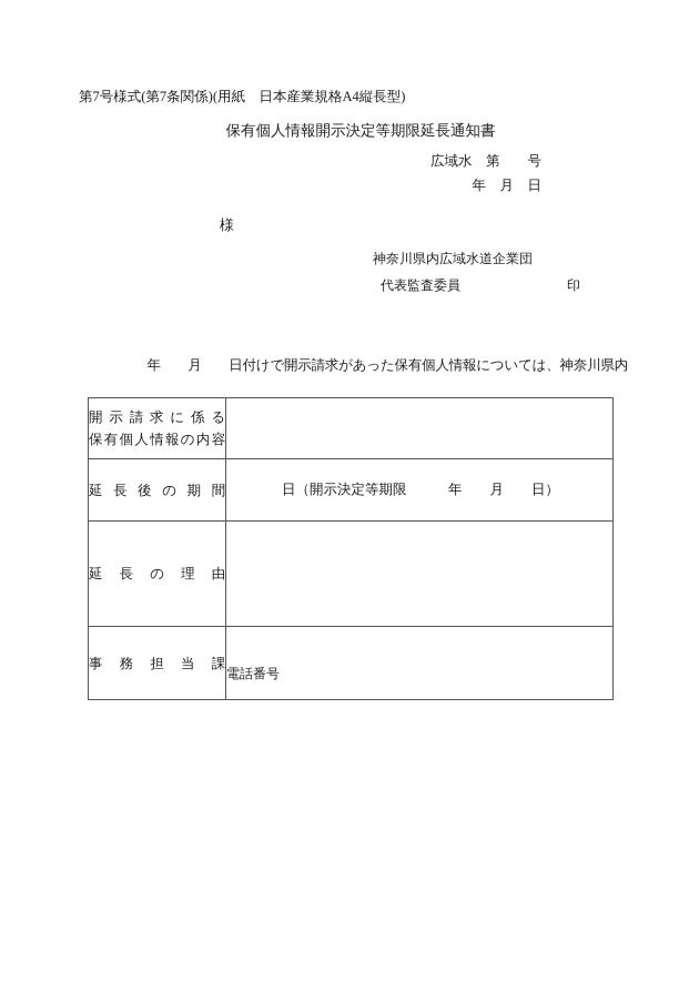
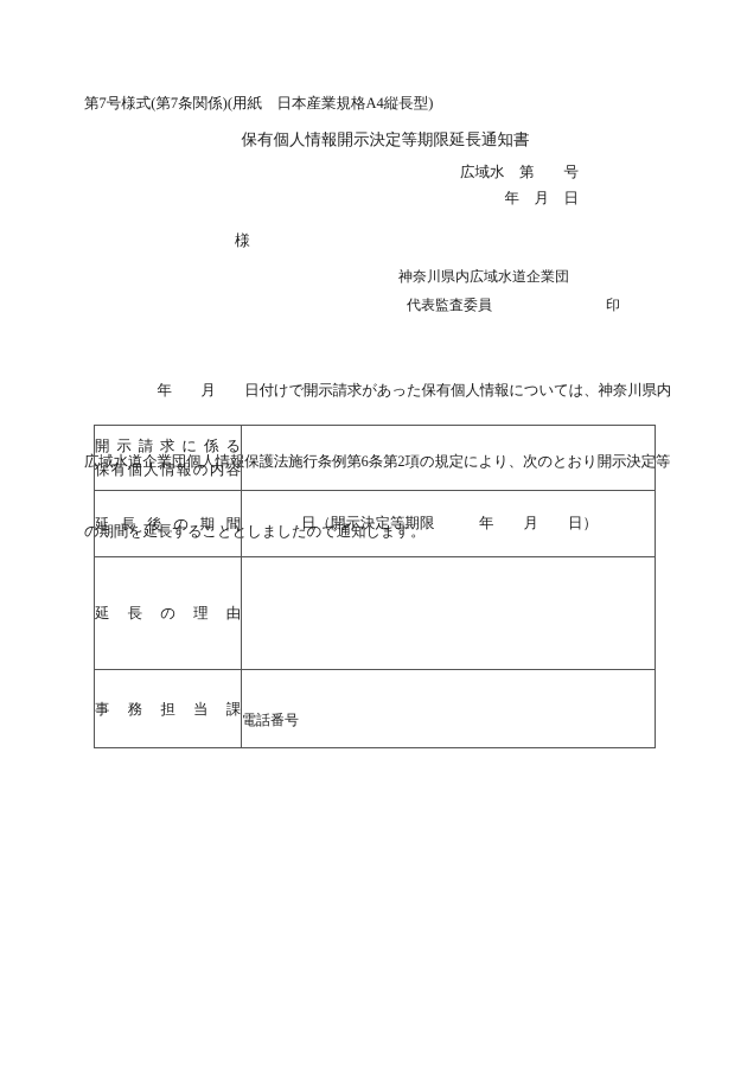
  第7号様式(第7条関係)(用紙 日本産業規格A4縦長型)
  保有個人情報開示決定等期限延長通知書
  広域水 第 号
  年 月 日
  様
  神奈川県内広域水道企業団
  代表監査委員
  印
  年 月 日付けで開示請求があった保有個人情報については、神奈川県内
+ 広域水道企業団個人情報保護法施行条例第6条第2項の規定により、次のとおり開示決定等
+ の期間を延長することとしましたので通知します。
  開示請求に係る 保有個人情報の内容
  延長後の期間	日（開示決定等期限 年 月 日）
  延長の理由
  事務担当課	電話番号
